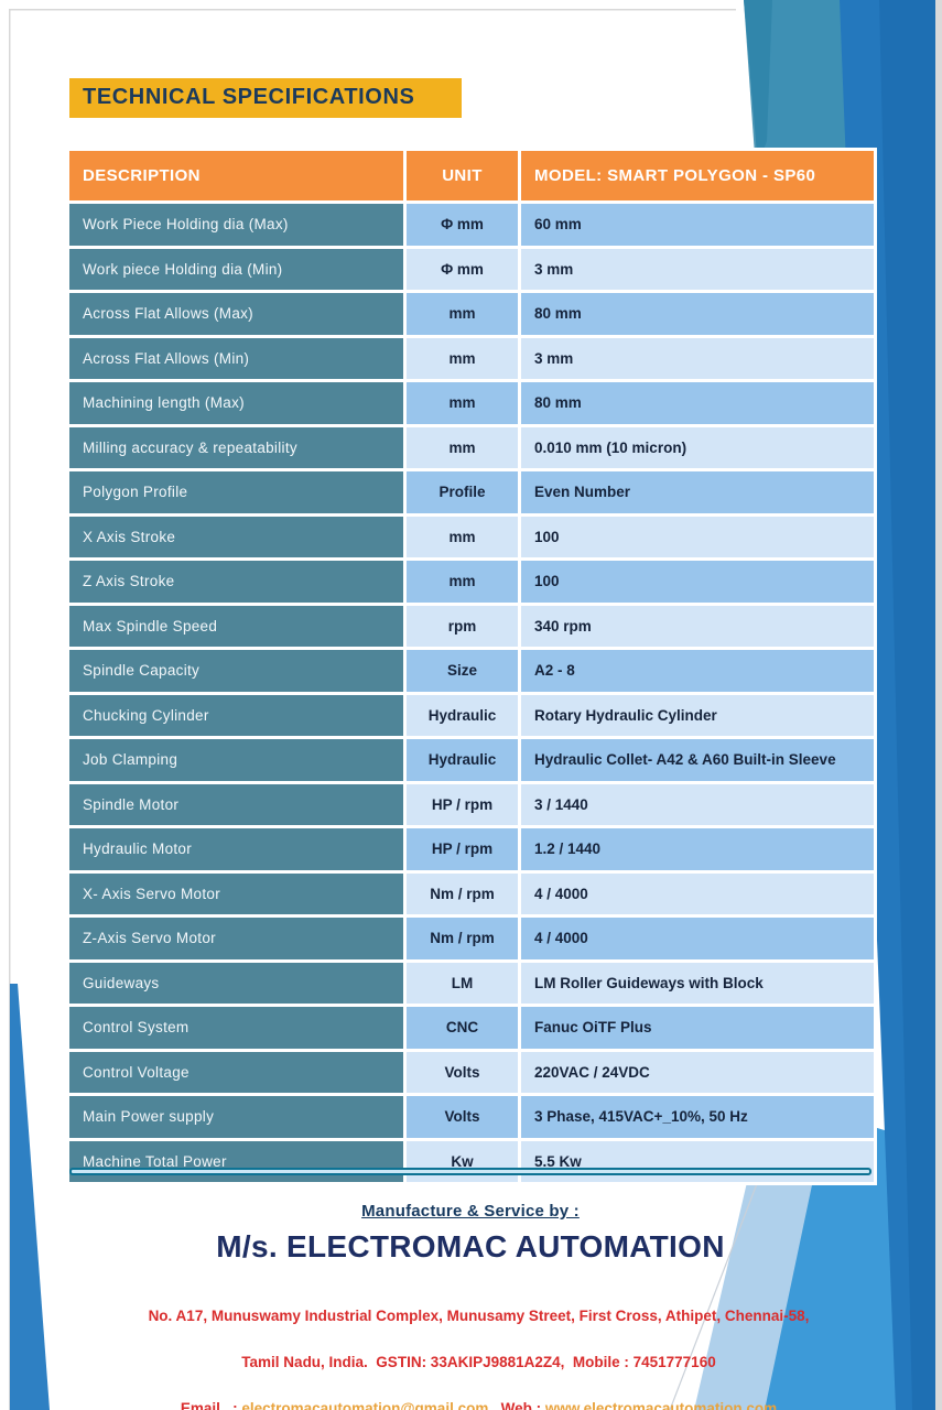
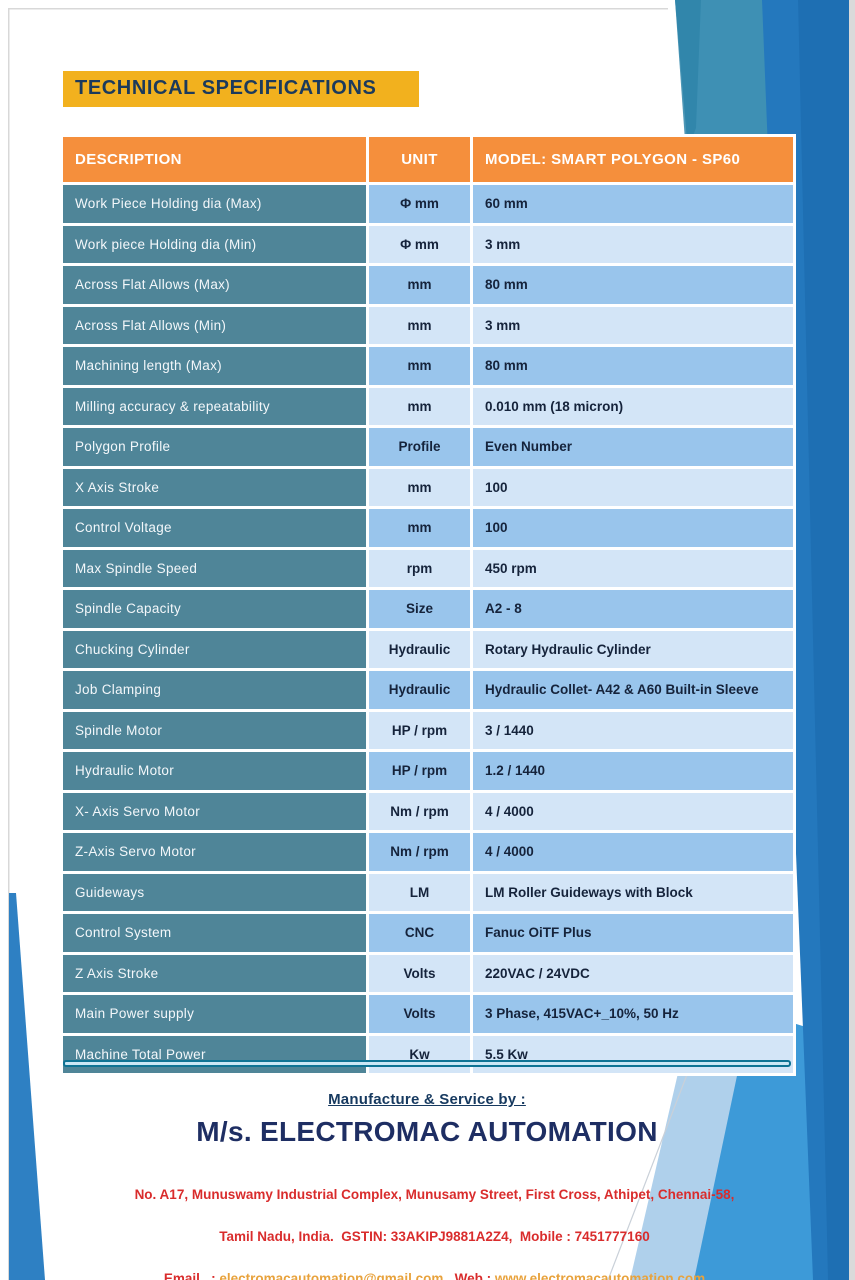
  TECHNICAL SPECIFICATIONS
  DESCRIPTION	UNIT	MODEL: SMART POLYGON - SP60
  Work Piece Holding dia (Max)	Φ mm	60 mm
  Work piece Holding dia (Min)	Φ mm	3 mm
  Across Flat Allows (Max)	mm	80 mm
  Across Flat Allows (Min)	mm	3 mm
  Machining length (Max)	mm	80 mm
- Milling accuracy & repeatability	mm	0.010 mm (10 micron)
+ Milling accuracy & repeatability	mm	0.010 mm (18 micron)
  Polygon Profile	Profile	Even Number
  X Axis Stroke	mm	100
- Z Axis Stroke	mm	100
+ Control Voltage	mm	100
- Max Spindle Speed	rpm	340 rpm
+ Max Spindle Speed	rpm	450 rpm
  Spindle Capacity	Size	A2 - 8
  Chucking Cylinder	Hydraulic	Rotary Hydraulic Cylinder
  Job Clamping	Hydraulic	Hydraulic Collet- A42 & A60 Built-in Sleeve
  Spindle Motor	HP / rpm	3 / 1440
  Hydraulic Motor	HP / rpm	1.2 / 1440
  X- Axis Servo Motor	Nm / rpm	4 / 4000
  Z-Axis Servo Motor	Nm / rpm	4 / 4000
  Guideways	LM	LM Roller Guideways with Block
  Control System	CNC	Fanuc OiTF Plus
- Control Voltage	Volts	220VAC / 24VDC
+ Z Axis Stroke	Volts	220VAC / 24VDC
  Main Power supply	Volts	3 Phase, 415VAC+_10%, 50 Hz
  Machine Total Power	Kw	5.5 Kw
  Manufacture & Service by :
  M/s. ELECTROMAC AUTOMATION
  No. A17, Munuswamy Industrial Complex, Munusamy Street, First Cross, Athipet, Chennai-58,
  Tamil Nadu, India. GSTIN: 33AKIPJ9881A2Z4, Mobile : 7451777160
  Email : electromacautomation@gmail.com, Web : www.electromacautomation.com
